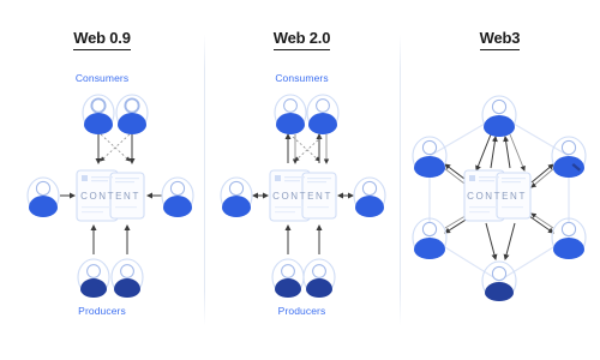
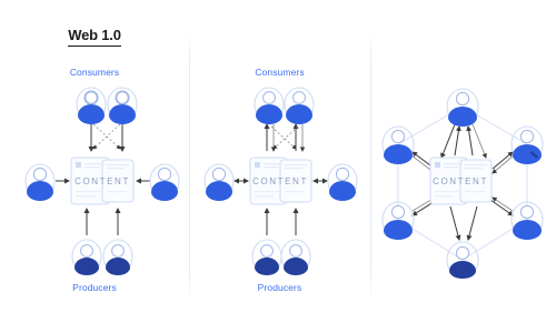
- Web 0.9
+ Web 1.0
  Consumers
  Producers
  CONTENT
- Web 2.0
  Consumers
  Producers
  CONTENT
- Web3
  CONTENT
